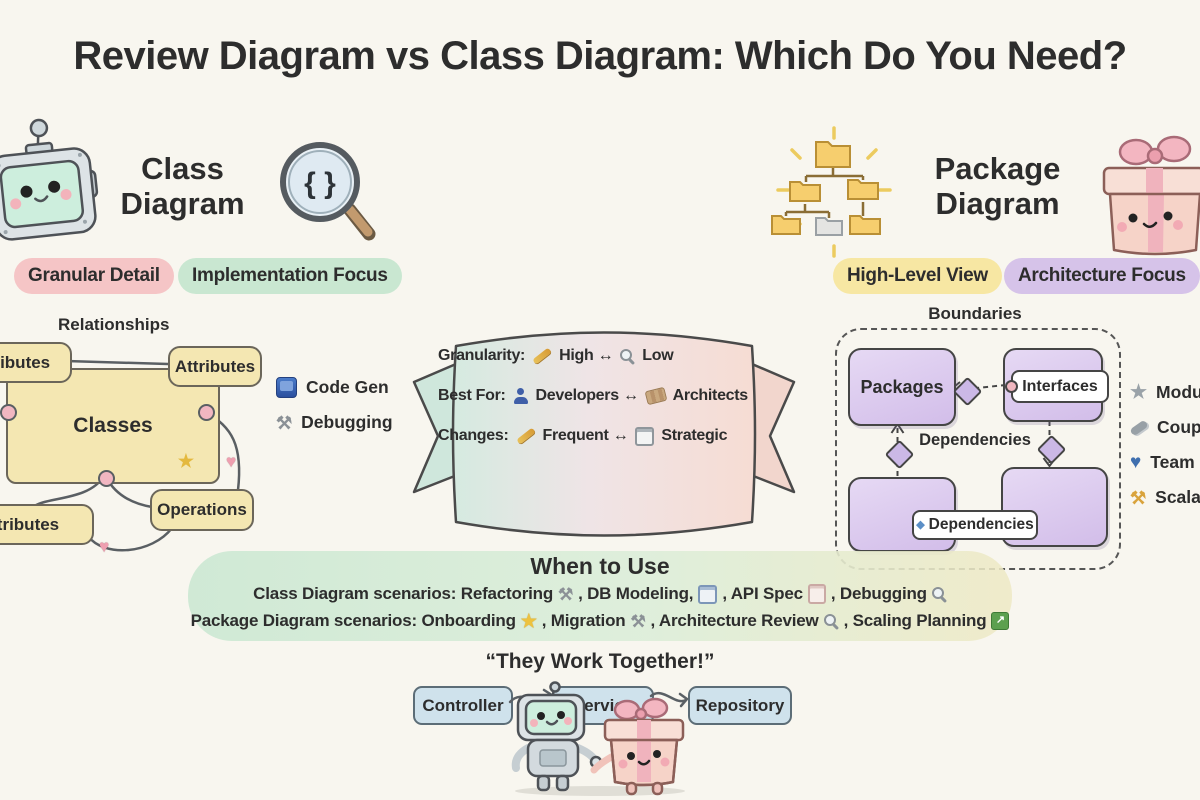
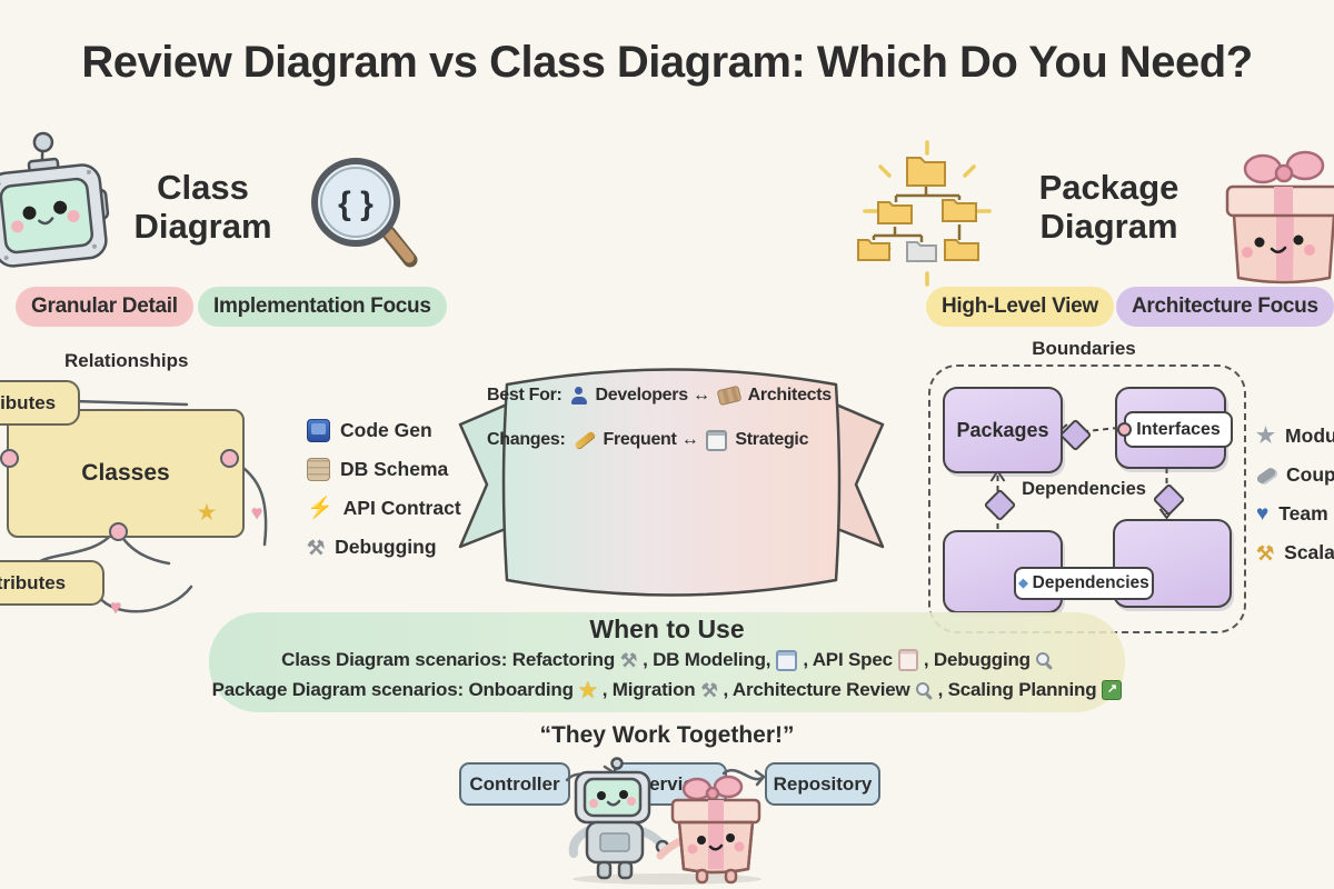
  Review Diagram vs Class Diagram: Which Do You Need?
  Class Diagram
  { }
  Granular Detail
  Implementation Focus
  Package Diagram
  High-Level View
  Architecture Focus
  Relationships
  Classes
  ★
- Attributes
- Operations
  ributes
  ♥
  ♥
  Code Gen
+ DB Schema
+ ⚡
+ API Contract
  ⚒
  Debugging
- Granularity:
- High ↔
- Low
  Best For:
  Developers ↔
  Architects
  Changes:
  Frequent ↔
  Strategic
  Boundaries
  Packages
  Interfaces
  Dependencies
  ◆
  Dependencies
  ★
  Modu
  Coup
  ♥
  Team
  ⚒
  Scala
  When to Use
  Class Diagram scenarios: Refactoring
  ⚒
  , DB Modeling,
  , API Spec
  , Debugging
  Package Diagram scenarios: Onboarding
  ★
  , Migration
  ⚒
  , Architecture Review
  , Scaling Planning
  ↗
  “They Work Together!”
  Controller
  Repository
